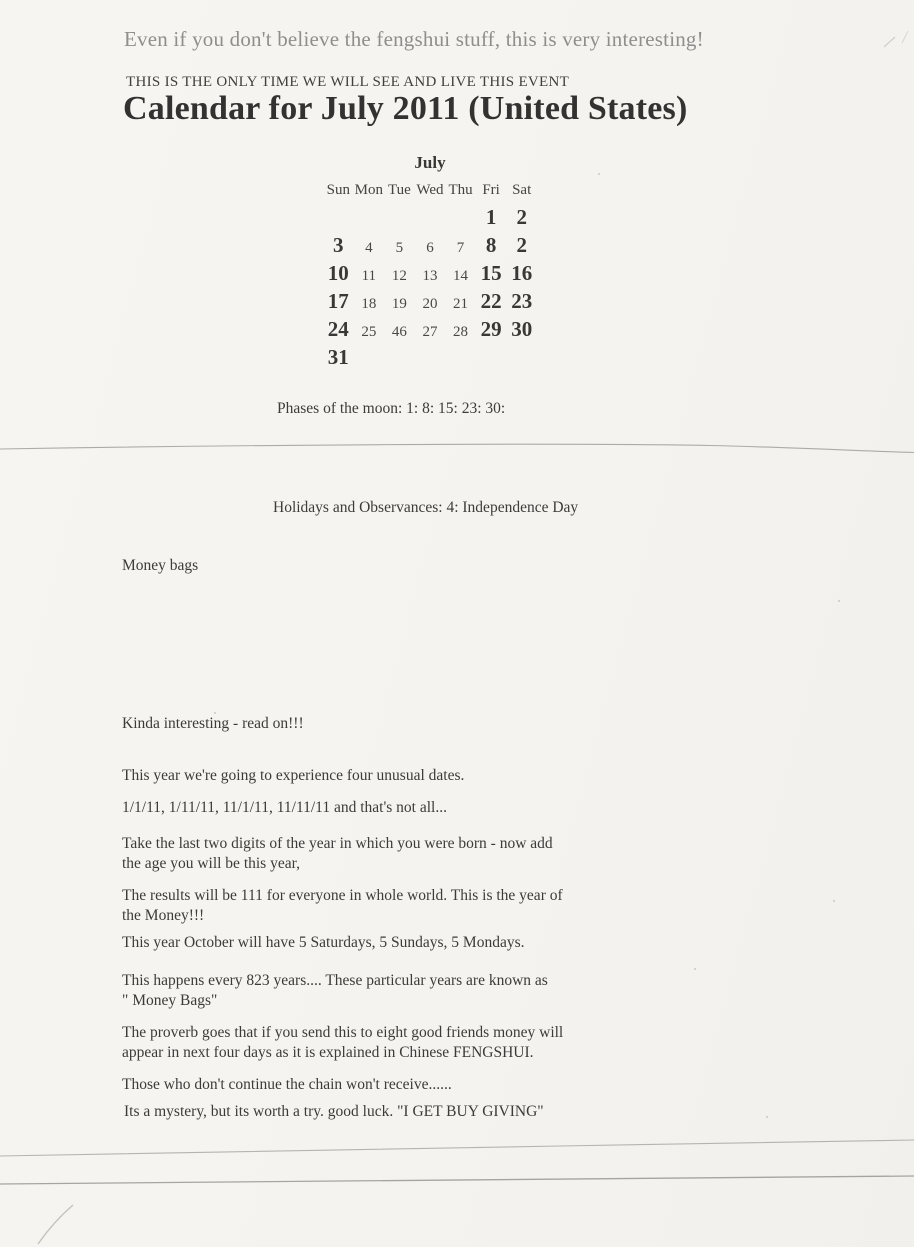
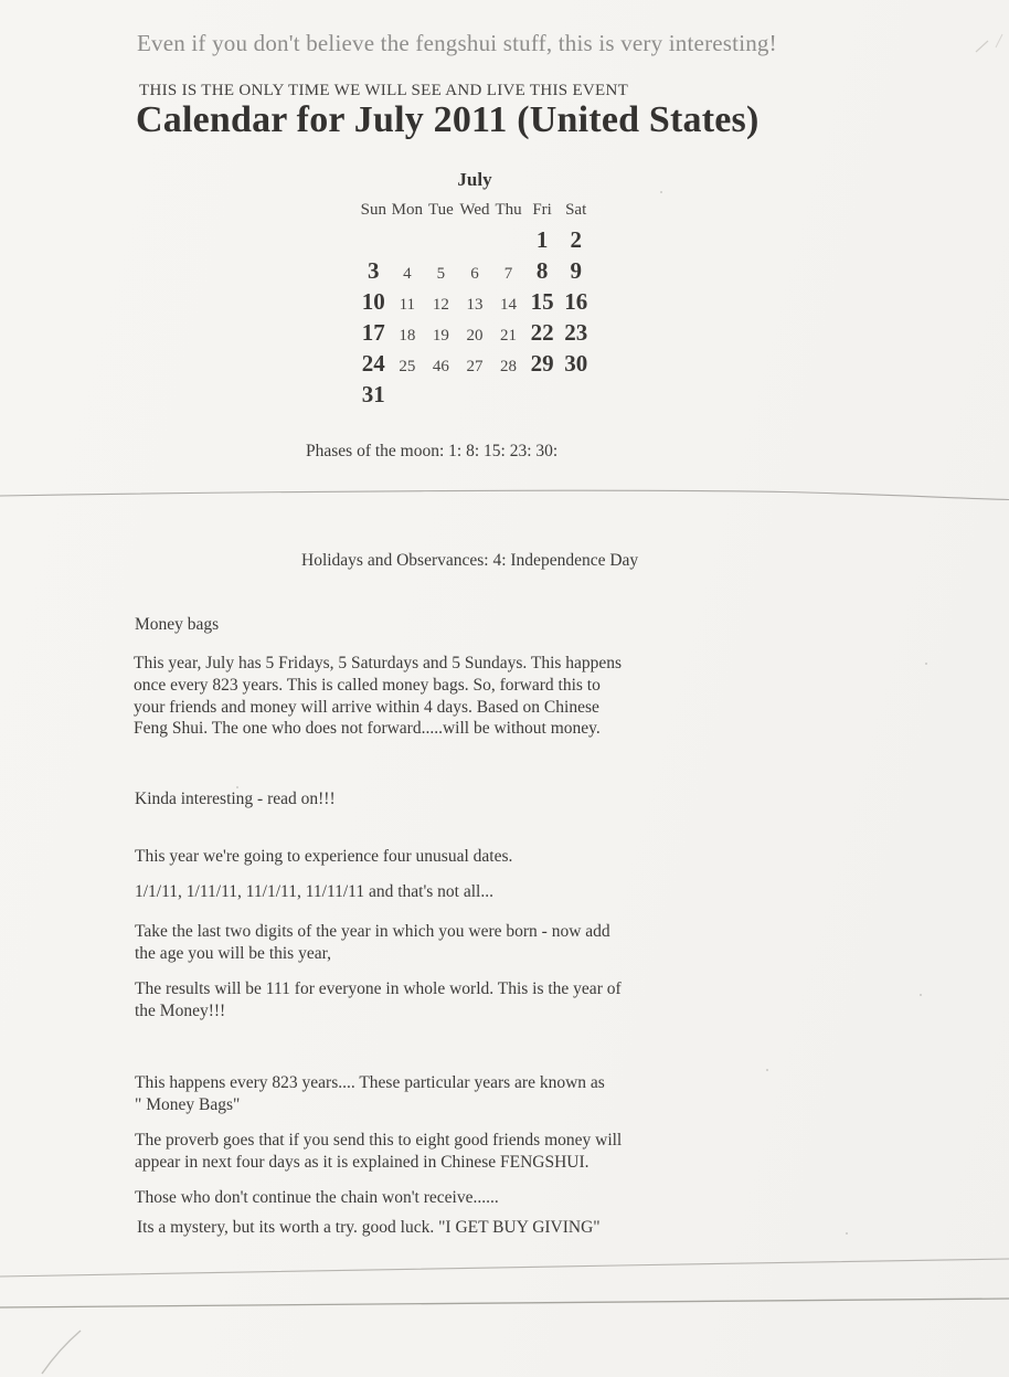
  Even if you don't believe the fengshui stuff, this is very interesting!
  THIS IS THE ONLY TIME WE WILL SEE AND LIVE THIS EVENT
  Calendar for July 2011 (United States)
  July
  Sun	Mon	Tue	Wed	Thu	Fri	Sat
  					1	2
- 3	4	5	6	7	8	2
+ 3	4	5	6	7	8	9
  10	11	12	13	14	15	16
  17	18	19	20	21	22	23
  24	25	46	27	28	29	30
  31
  Phases of the moon: 1: 8: 15: 23: 30:
  Holidays and Observances: 4: Independence Day
  Money bags
+ This year, July has 5 Fridays, 5 Saturdays and 5 Sundays. This happens
+ once every 823 years. This is called money bags. So, forward this to
+ your friends and money will arrive within 4 days. Based on Chinese
+ Feng Shui. The one who does not forward.....will be without money.
  Kinda interesting - read on!!!
  This year we're going to experience four unusual dates.
  1/1/11, 1/11/11, 11/1/11, 11/11/11 and that's not all...
  Take the last two digits of the year in which you were born - now add
  the age you will be this year,
  The results will be 111 for everyone in whole world. This is the year of
  the Money!!!
- This year October will have 5 Saturdays, 5 Sundays, 5 Mondays.
  This happens every 823 years.... These particular years are known as
  " Money Bags"
  The proverb goes that if you send this to eight good friends money will
  appear in next four days as it is explained in Chinese FENGSHUI.
  Those who don't continue the chain won't receive......
  Its a mystery, but its worth a try. good luck. "I GET BUY GIVING"
